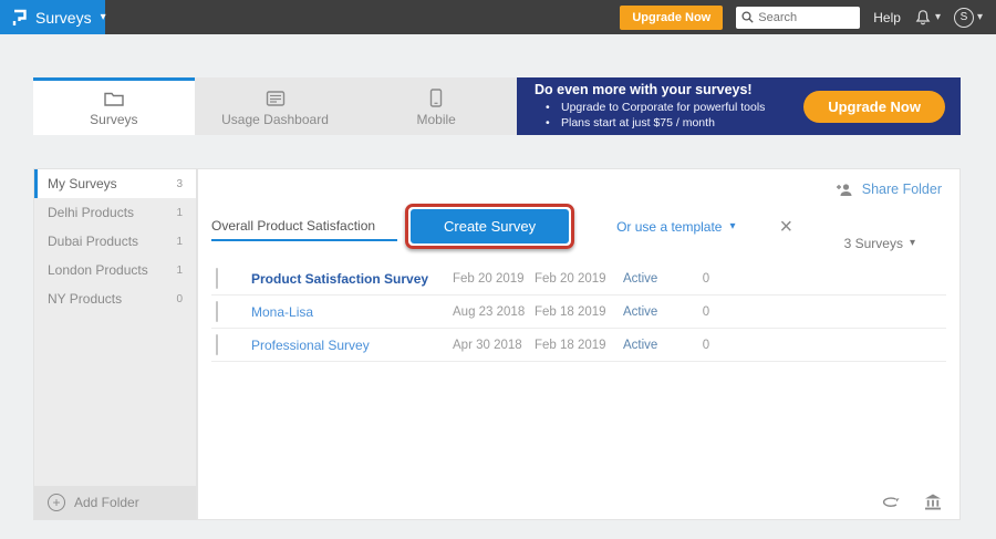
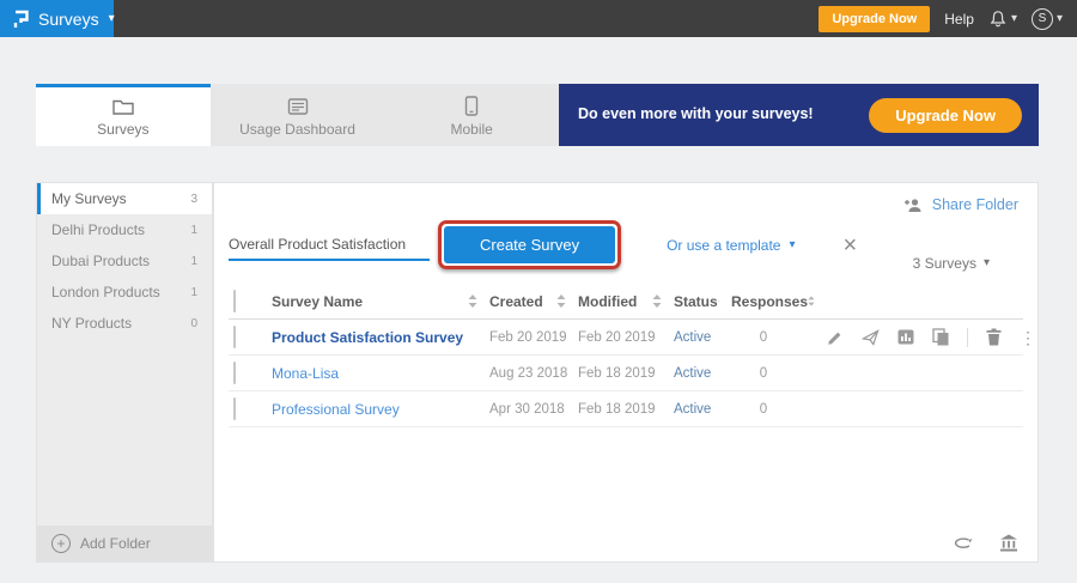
  Surveys
  ▾
  Upgrade Now
- Search
  Help
  ▾
  S
  ▾
  Surveys
  Usage Dashboard
  Mobile
  Do even more with your surveys!
- Upgrade to Corporate for powerful tools
- Plans start at just $75 / month
  Upgrade Now
  My Surveys
  3
  Delhi Products
  1
  Dubai Products
  1
  London Products
  1
  NY Products
  0
  +
  Add Folder
  Share Folder
  Overall Product Satisfaction
  Create Survey
  Or use a template
  ▾
  ×
  3 Surveys
  ▾
+ Survey Name
+ Created
+ Modified
+ Status
+ Responses
  Product Satisfaction Survey
  Feb 20 2019
  Feb 20 2019
  Active
  0
+ ⋮
  Mona-Lisa
  Aug 23 2018
  Feb 18 2019
  Active
  0
  Professional Survey
  Apr 30 2018
  Feb 18 2019
  Active
  0
